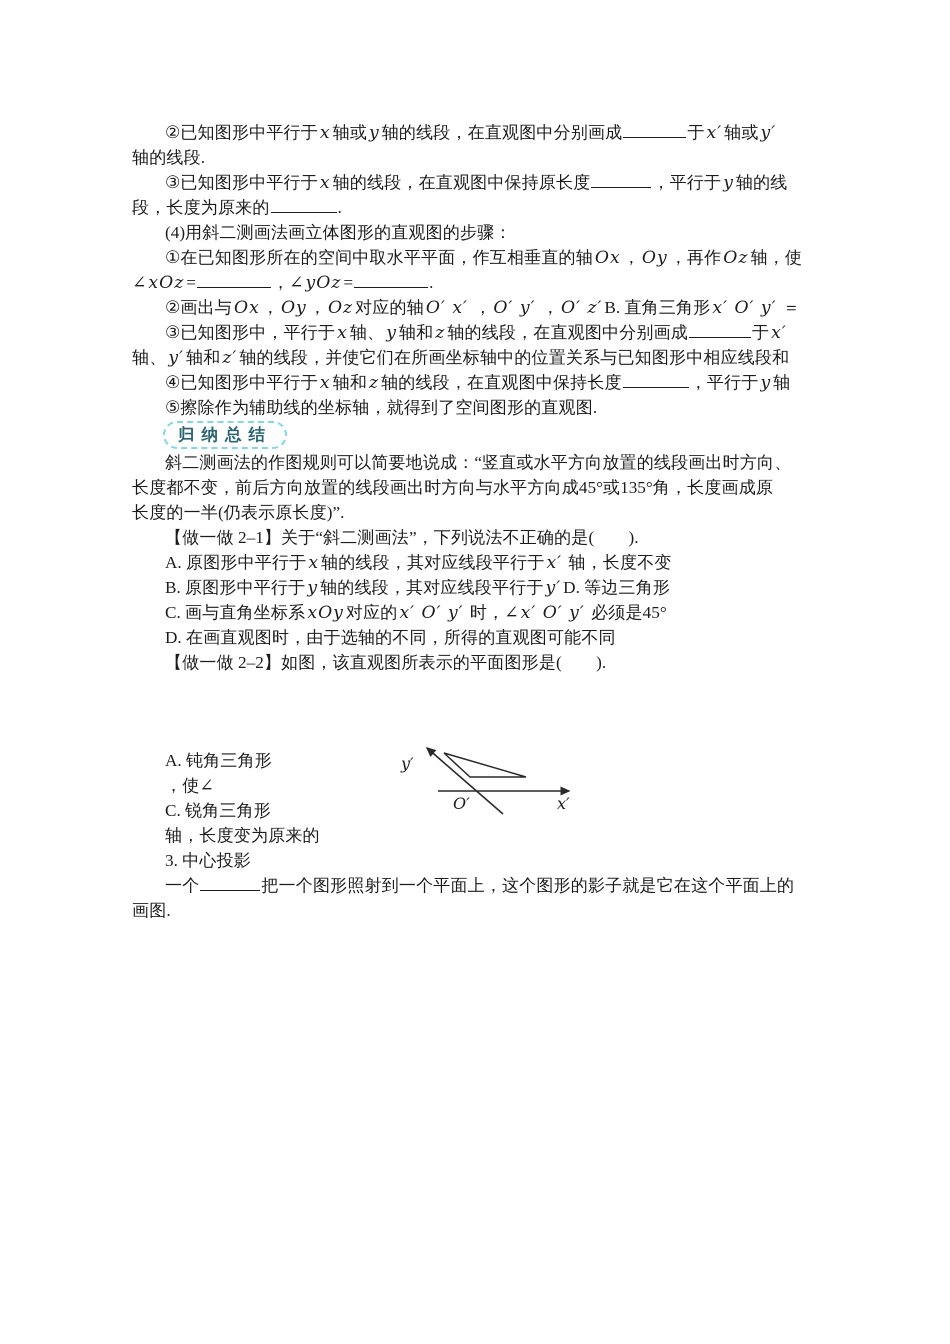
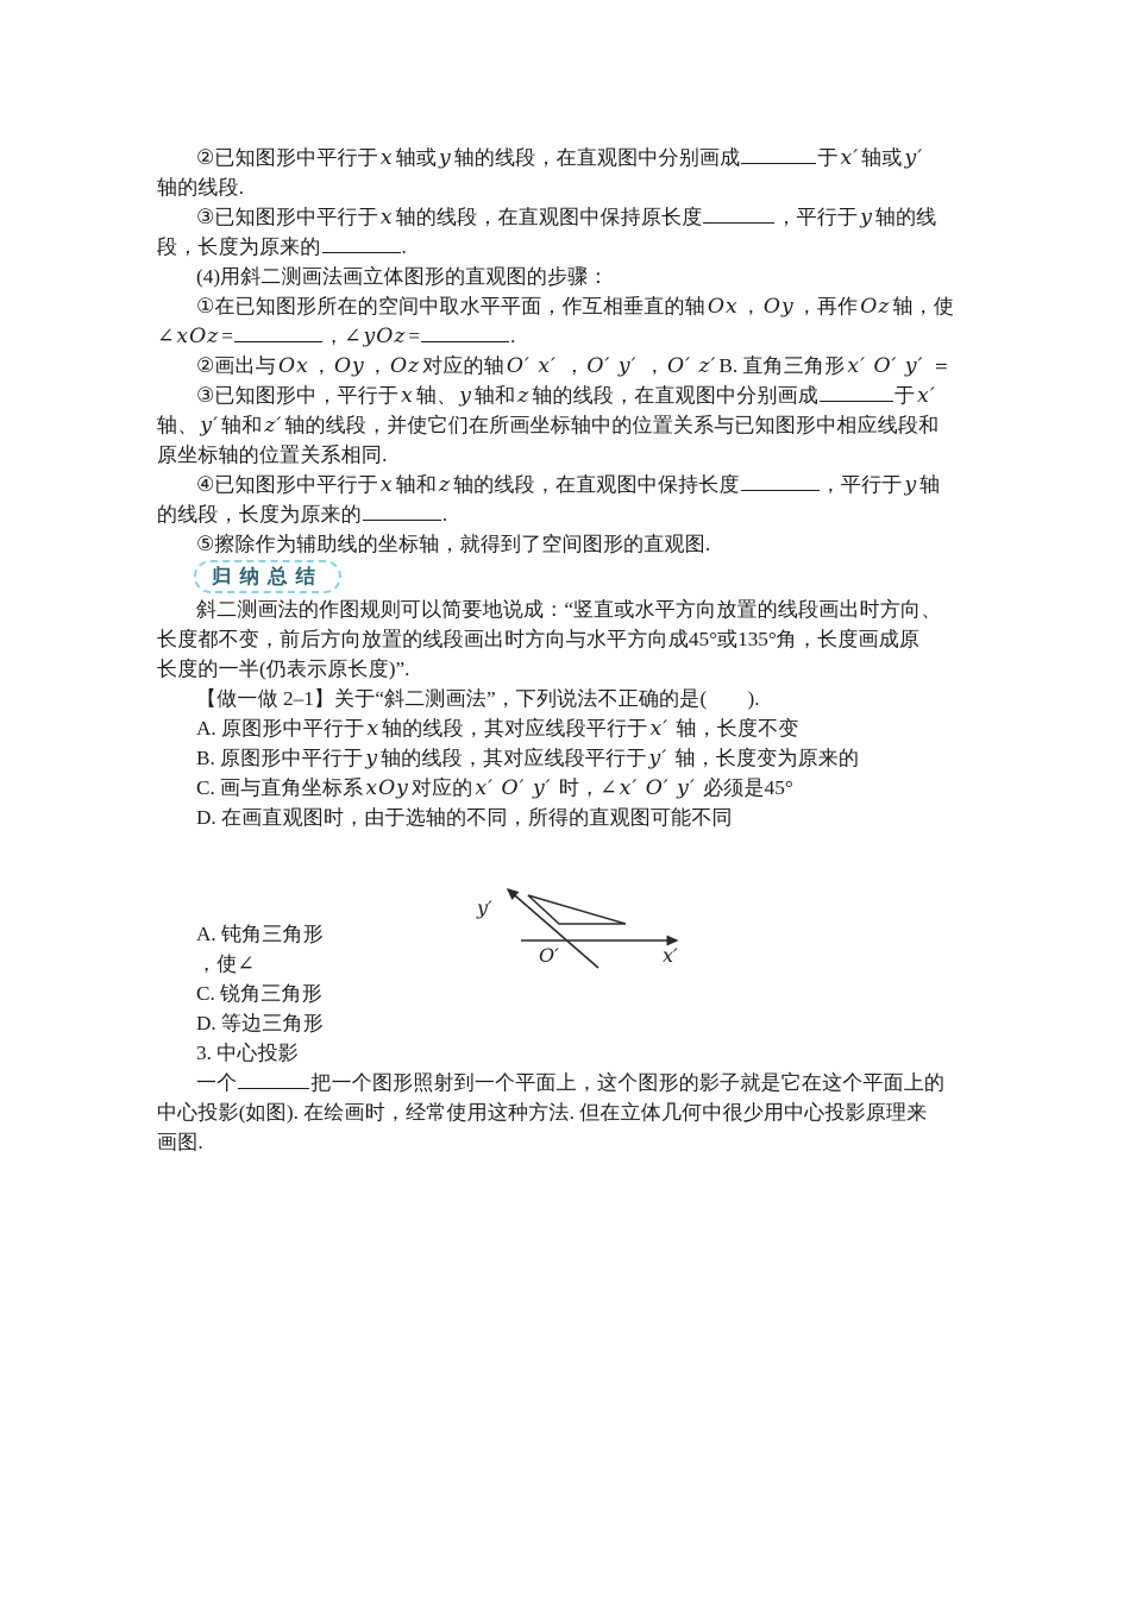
  ②已知图形中平行于x轴或y轴的线段，在直观图中分别画成 于x′轴或y′
  轴的线段.
  ③已知图形中平行于x轴的线段，在直观图中保持原长度 ，平行于y轴的线
  段，长度为原来的 .
  (4)用斜二测画法画立体图形的直观图的步骤：
  ①在已知图形所在的空间中取水平平面，作互相垂直的轴Ox，Oy，再作Oz轴，使
  ∠xOz= ，∠yOz= .
  ②画出与Ox，Oy，Oz对应的轴O′ x′ ，O′ y′ ，O′ z′B. 直角三角形x′ O′ y′ ＝
  ③已知图形中，平行于x轴、y轴和z轴的线段，在直观图中分别画成 于x′
  轴、y′轴和z′轴的线段，并使它们在所画坐标轴中的位置关系与已知图形中相应线段和
+ 原坐标轴的位置关系相同.
  ④已知图形中平行于x轴和z轴的线段，在直观图中保持长度 ，平行于y轴
+ 的线段，长度为原来的 .
  ⑤擦除作为辅助线的坐标轴，就得到了空间图形的直观图.
  归纳总结
  斜二测画法的作图规则可以简要地说成：“竖直或水平方向放置的线段画出时方向、
  长度都不变，前后方向放置的线段画出时方向与水平方向成45°或135°角，长度画成原
  长度的一半(仍表示原长度)”.
  【做一做 2–1】关于“斜二测画法”，下列说法不正确的是( ).
  A. 原图形中平行于x轴的线段，其对应线段平行于x′ 轴，长度不变
- B. 原图形中平行于y轴的线段，其对应线段平行于y′D. 等边三角形
+ B. 原图形中平行于y轴的线段，其对应线段平行于y′ 轴，长度变为原来的
  C. 画与直角坐标系xOy对应的x′ O′ y′ 时，∠x′ O′ y′ 必须是45°
  D. 在画直观图时，由于选轴的不同，所得的直观图可能不同
- 【做一做 2–2】如图，该直观图所表示的平面图形是( ).
  A. 钝角三角形
  ，使∠
  C. 锐角三角形
- 轴，长度变为原来的
+ D. 等边三角形
  3. 中心投影
  一个 把一个图形照射到一个平面上，这个图形的影子就是它在这个平面上的
+ 中心投影(如图). 在绘画时，经常使用这种方法. 但在立体几何中很少用中心投影原理来
  画图.
  y′
  O′
  x′
